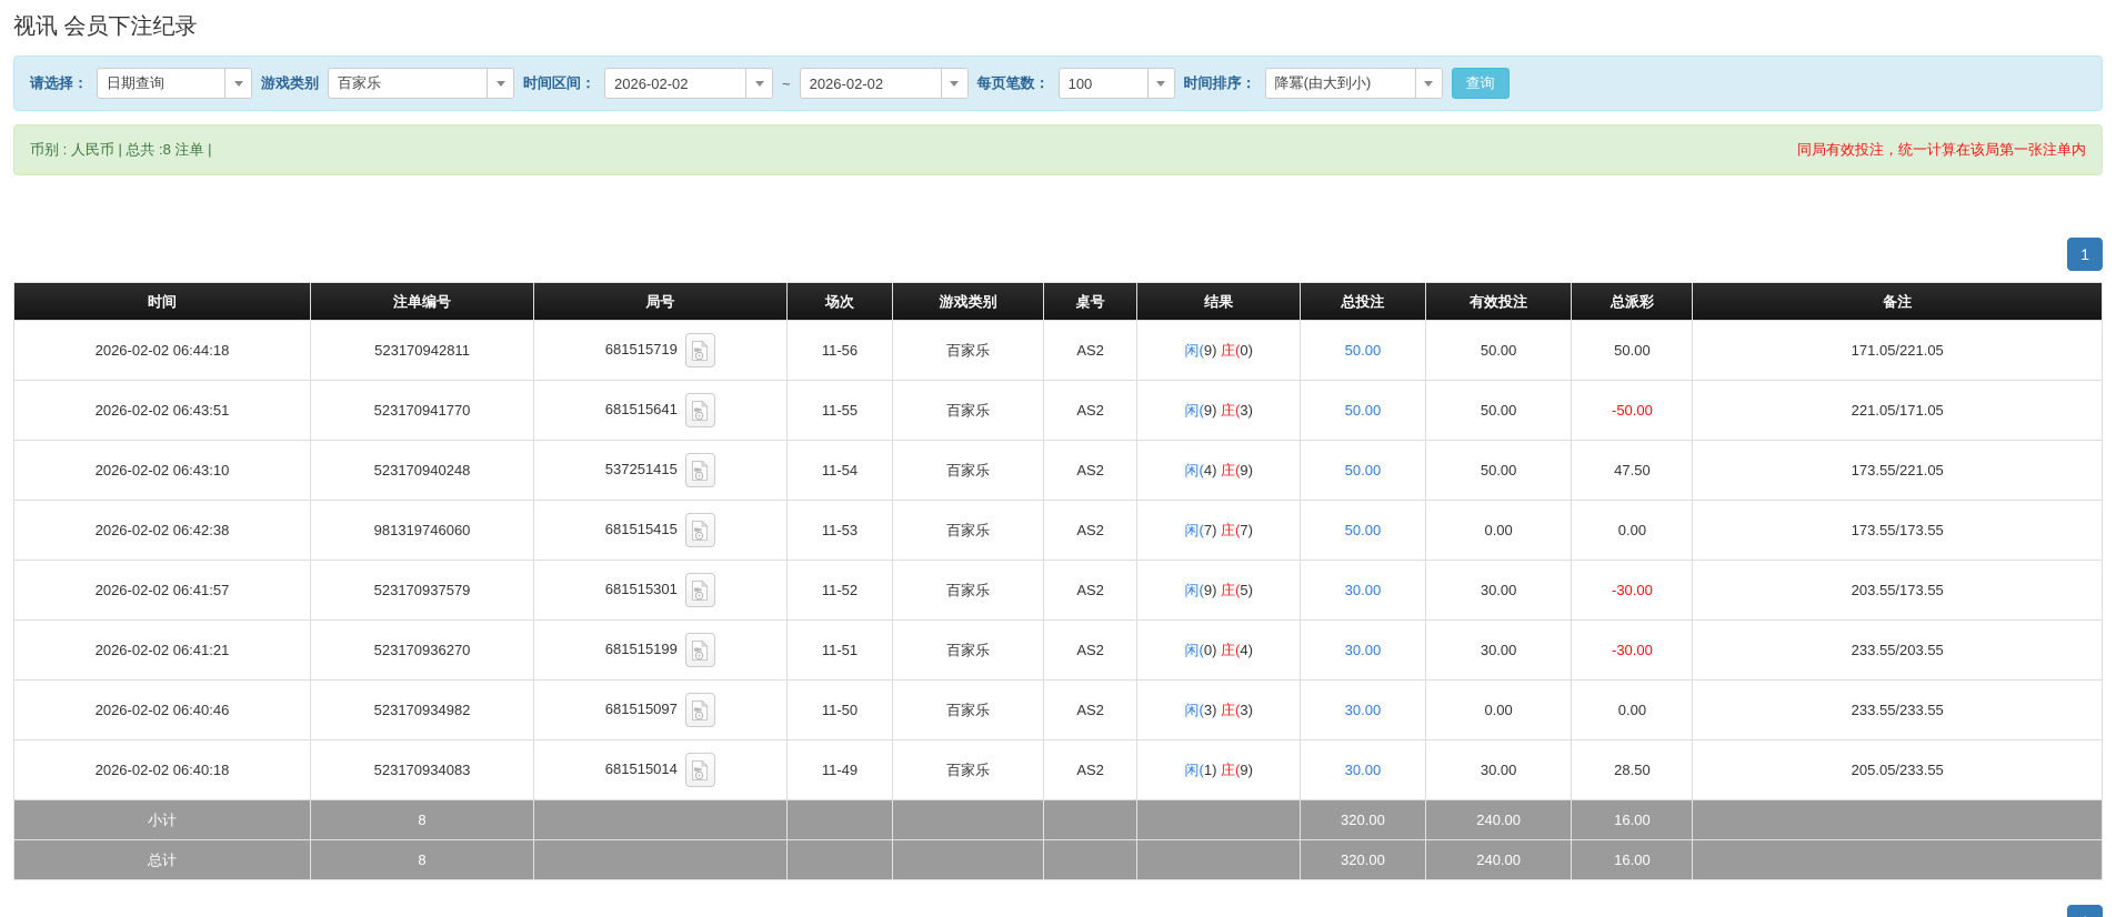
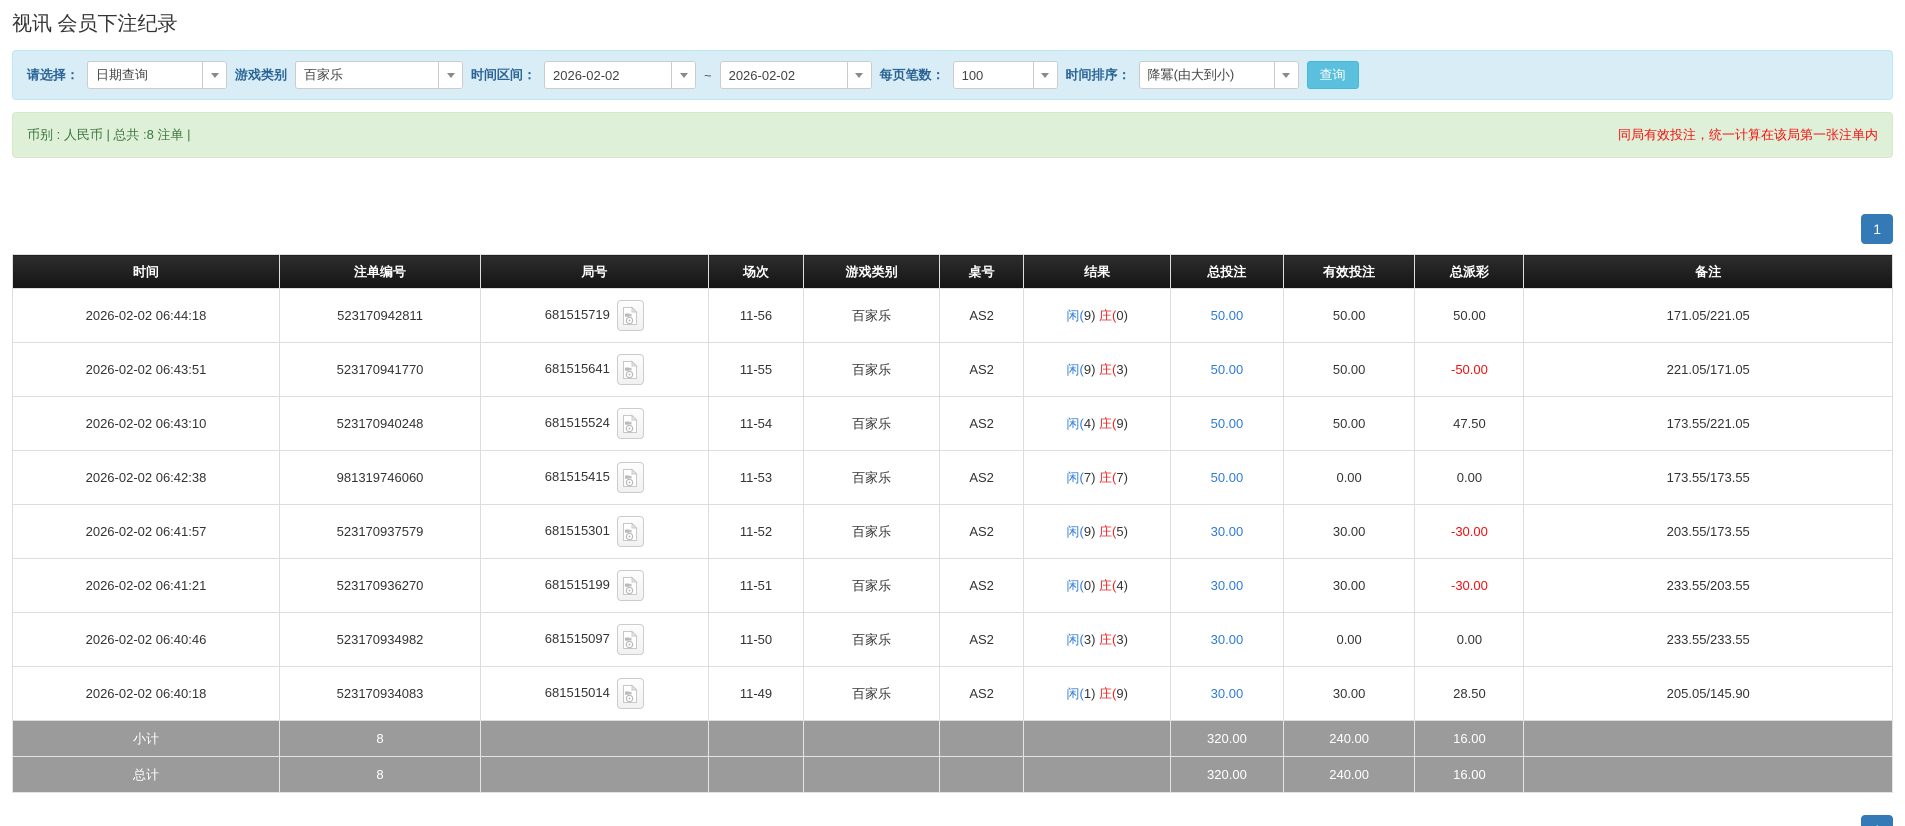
  视讯 会员下注纪录
  请选择：
  日期查询
  游戏类别
  百家乐
  时间区间：
  2026-02-02
  ~
  2026-02-02
  每页笔数：
  100
  时间排序：
  降冪(由大到小)
  查询
  币别 : 人民币 | 总共 :8 注单 |
  同局有效投注，统一计算在该局第一张注单内
  1
  时间	注单编号	局号	场次	游戏类别	桌号	结果	总投注	有效投注	总派彩	备注
  2026-02-02 06:44:18	523170942811	681515719	11-56	百家乐	AS2	闲(9) 庄(0)	50.00	50.00	50.00	171.05/221.05
  2026-02-02 06:43:51	523170941770	681515641	11-55	百家乐	AS2	闲(9) 庄(3)	50.00	50.00	-50.00	221.05/171.05
- 2026-02-02 06:43:10	523170940248	537251415	11-54	百家乐	AS2	闲(4) 庄(9)	50.00	50.00	47.50	173.55/221.05
+ 2026-02-02 06:43:10	523170940248	681515524	11-54	百家乐	AS2	闲(4) 庄(9)	50.00	50.00	47.50	173.55/221.05
  2026-02-02 06:42:38	981319746060	681515415	11-53	百家乐	AS2	闲(7) 庄(7)	50.00	0.00	0.00	173.55/173.55
  2026-02-02 06:41:57	523170937579	681515301	11-52	百家乐	AS2	闲(9) 庄(5)	30.00	30.00	-30.00	203.55/173.55
  2026-02-02 06:41:21	523170936270	681515199	11-51	百家乐	AS2	闲(0) 庄(4)	30.00	30.00	-30.00	233.55/203.55
  2026-02-02 06:40:46	523170934982	681515097	11-50	百家乐	AS2	闲(3) 庄(3)	30.00	0.00	0.00	233.55/233.55
- 2026-02-02 06:40:18	523170934083	681515014	11-49	百家乐	AS2	闲(1) 庄(9)	30.00	30.00	28.50	205.05/233.55
+ 2026-02-02 06:40:18	523170934083	681515014	11-49	百家乐	AS2	闲(1) 庄(9)	30.00	30.00	28.50	205.05/145.90
  小计	8						320.00	240.00	16.00
  总计	8						320.00	240.00	16.00
